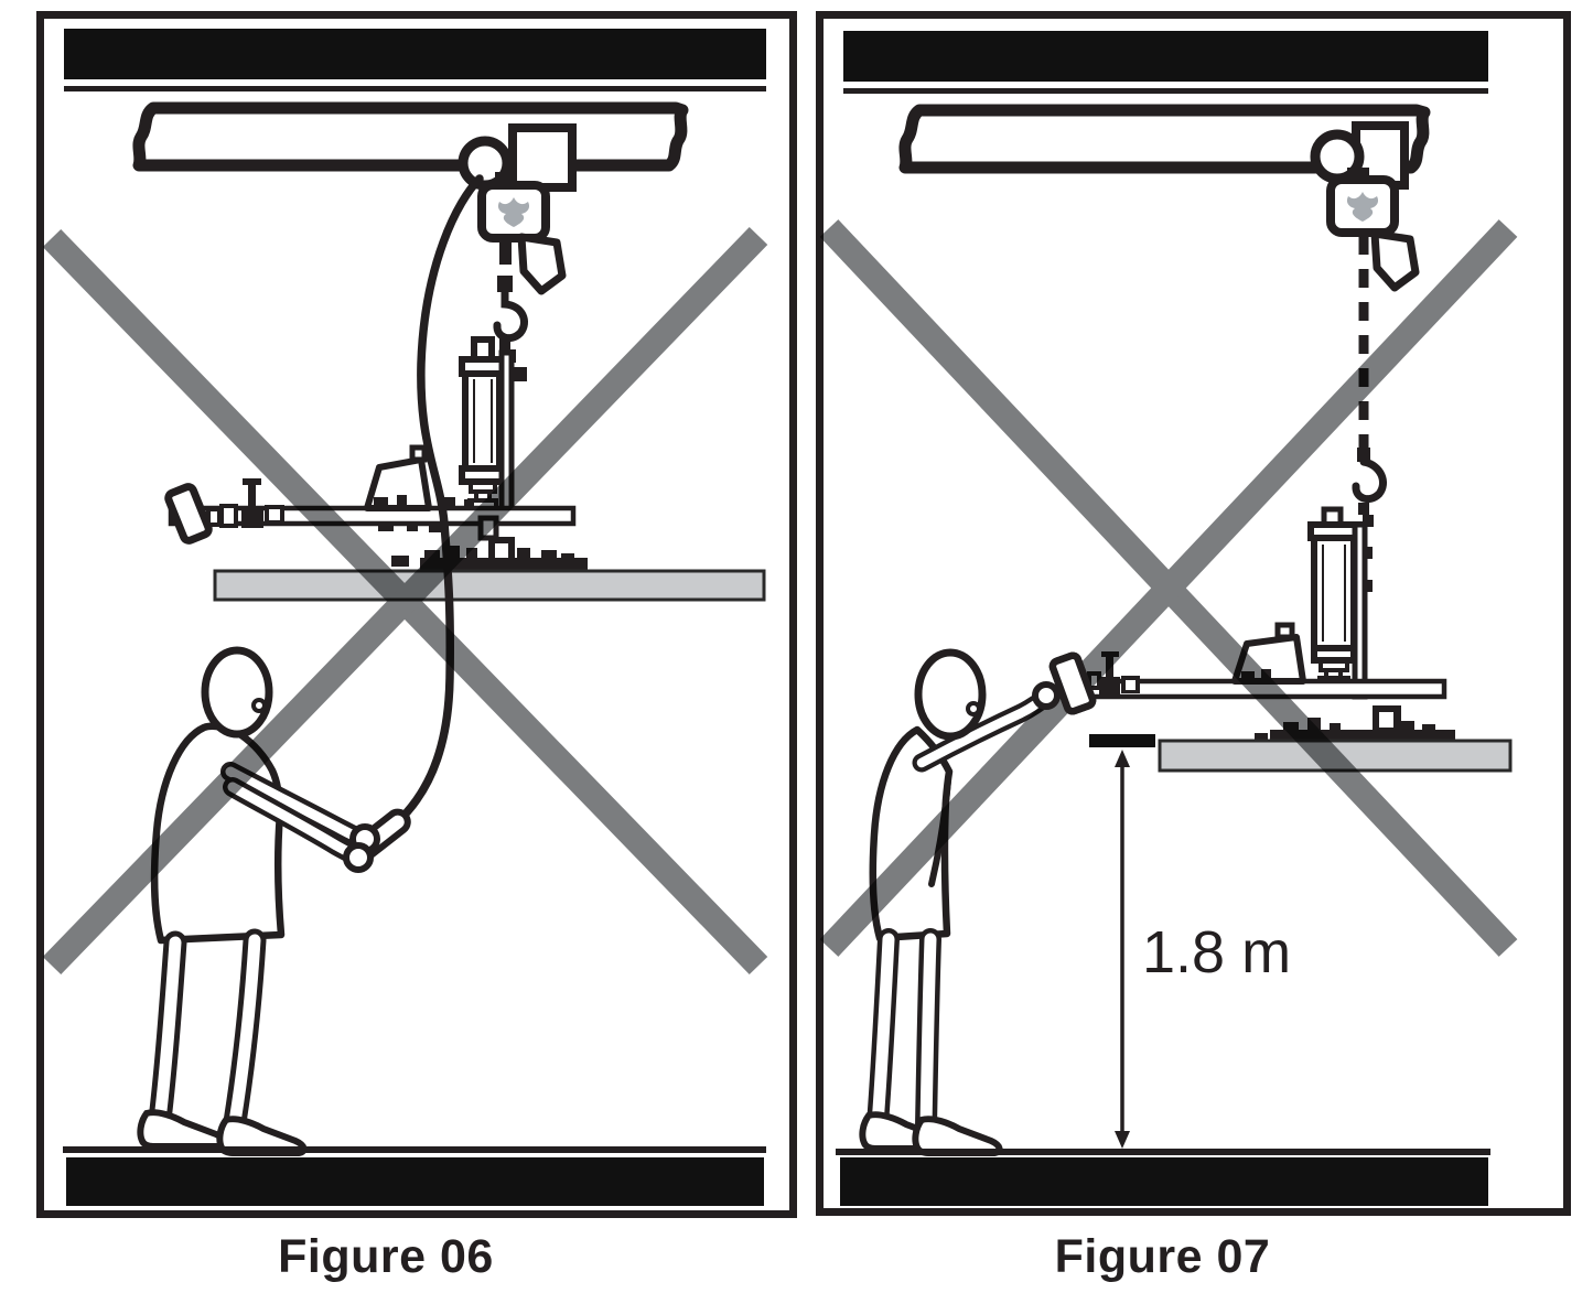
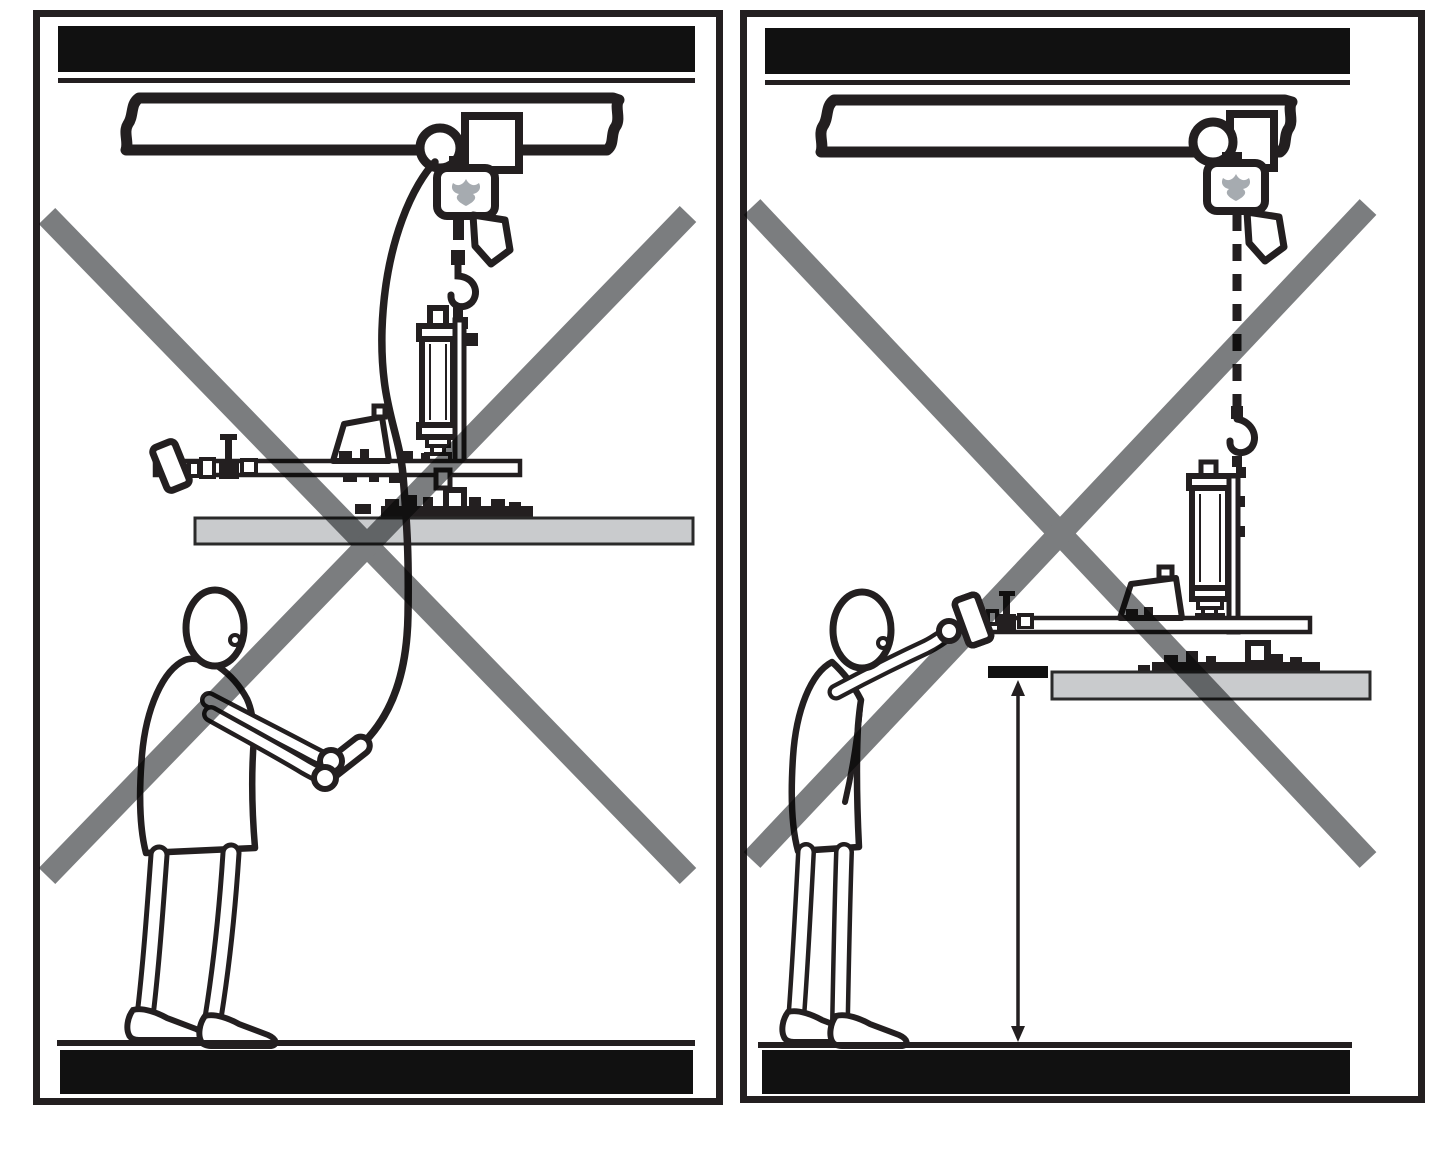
- 1.8 m
- Figure 06
- Figure 07
